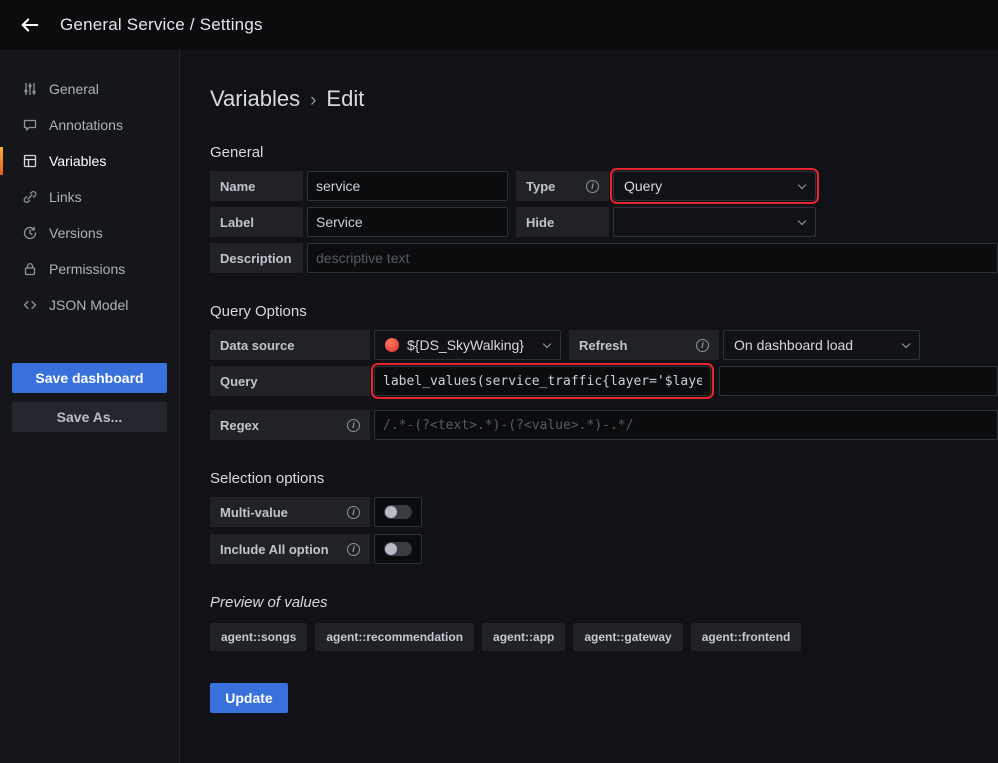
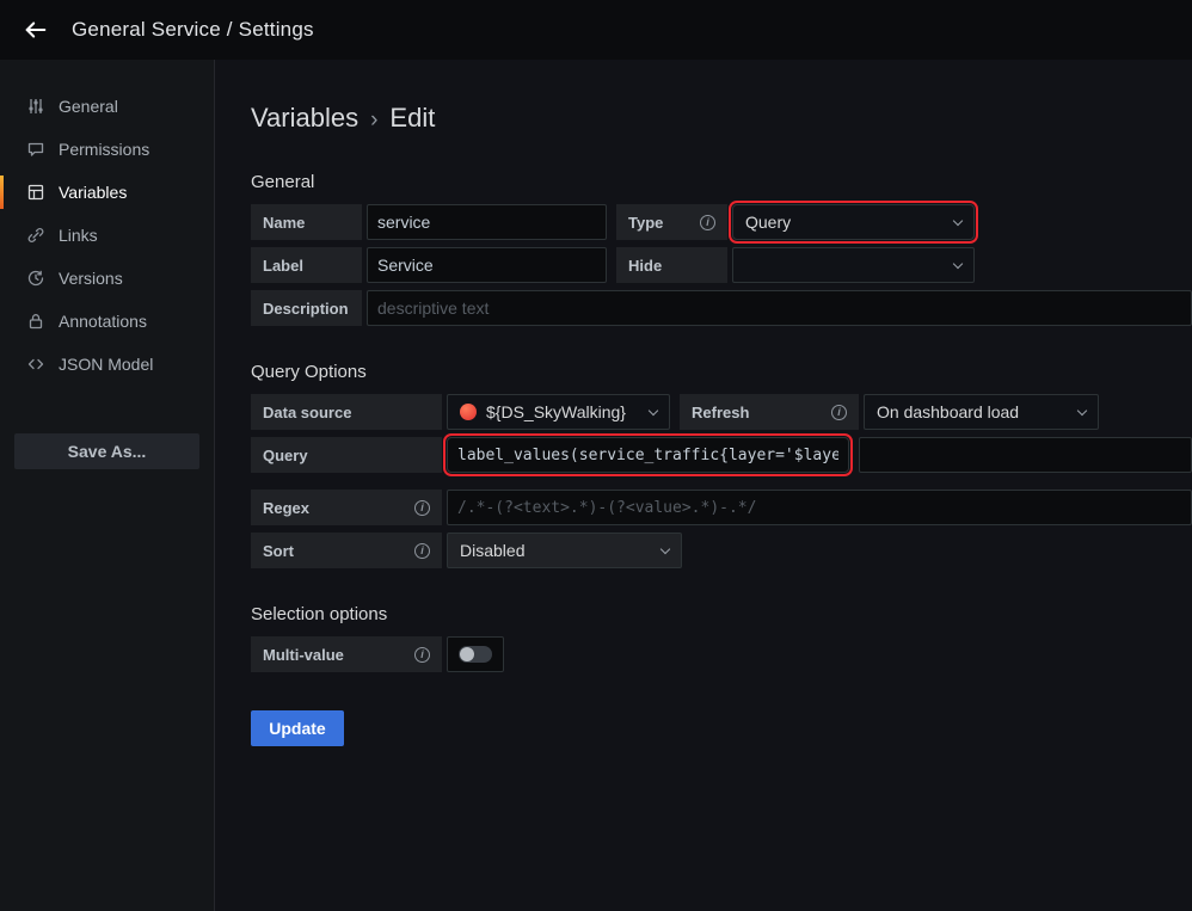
  General Service / Settings
  General
- Annotations
+ Permissions
  Variables
  Links
  Versions
- Permissions
+ Annotations
  JSON Model
- Save dashboard
  Save As...
  Variables
  ›
  Edit
  General
  Name
  service
  Type
  Query
  Label
  Service
  Hide
  Description
  descriptive text
  Query Options
  Data source
  ${DS_SkyWalking}
  Refresh
  On dashboard load
  Query
  label_values(service_traffic{layer='$laye
  Regex
  /.*-(?<text>.*)-(?<value>.*)-.*/
+ Sort
+ Disabled
  Selection options
  Multi-value
- Include All option
- Preview of values
- agent::songs
- agent::recommendation
- agent::app
- agent::gateway
- agent::frontend
  Update
